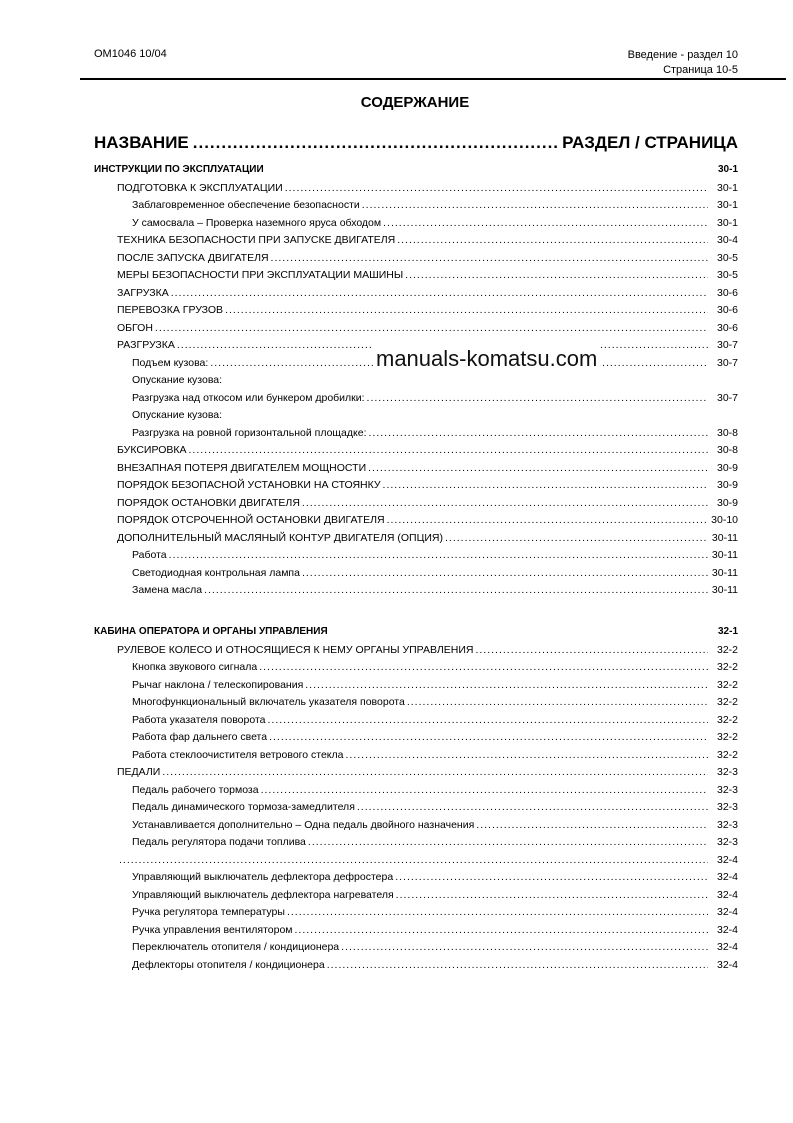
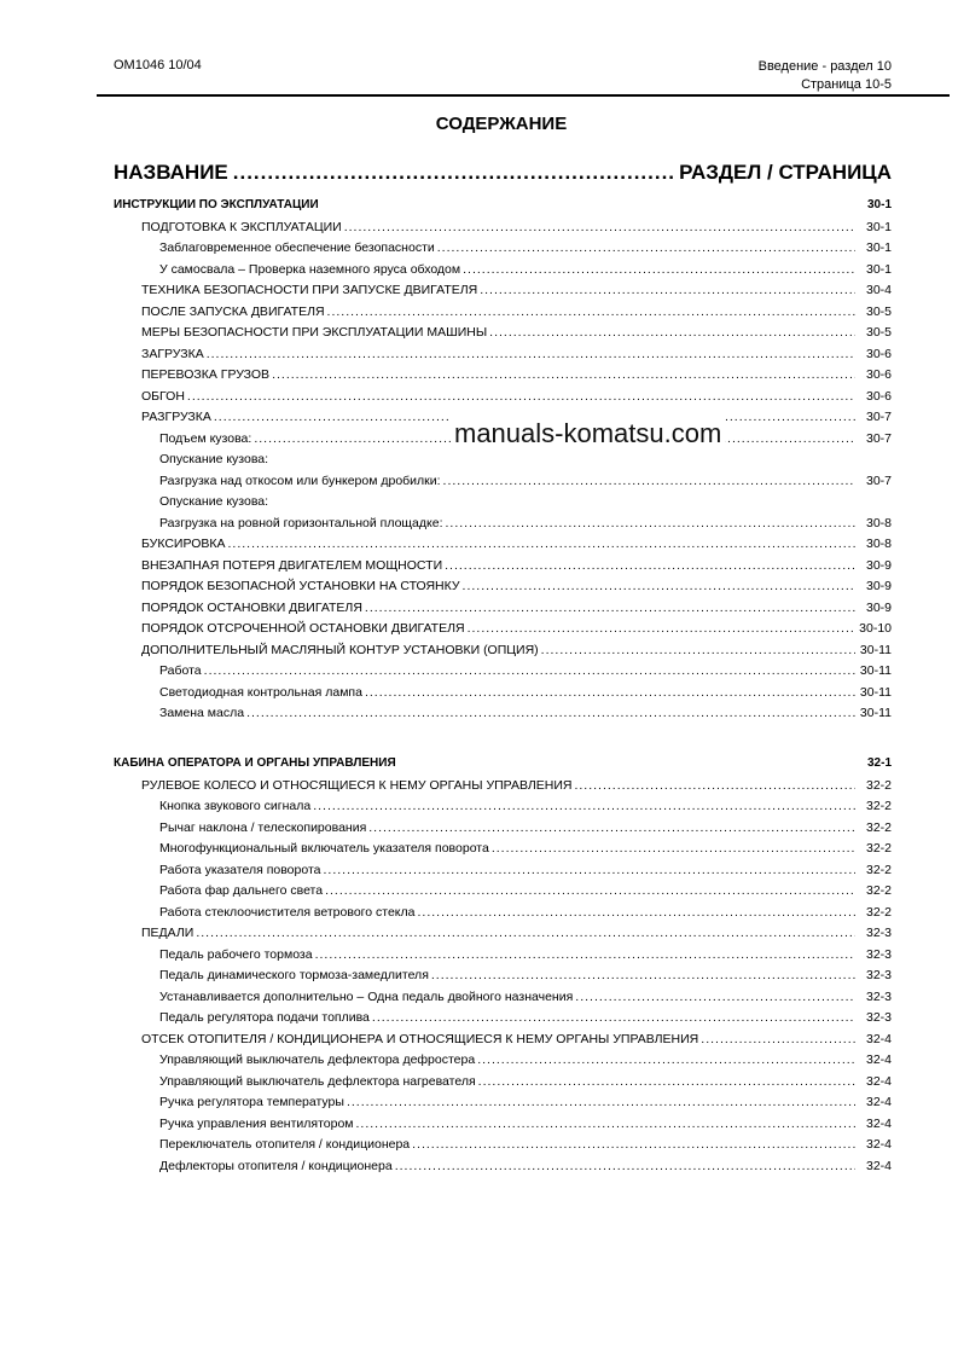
  OM1046 10/04
  Введение - раздел 10
  Страница 10-5
  СОДЕРЖАНИЕ
  НАЗВАНИЕ
  РАЗДЕЛ / СТРАНИЦА
  ИНСТРУКЦИИ ПО ЭКСПЛУАТАЦИИ
  30-1
  ПОДГОТОВКА К ЭКСПЛУАТАЦИИ
  30-1
  Заблаговременное обеспечение безопасности
  30-1
  У самосвала – Проверка наземного яруса обходом
  30-1
  ТЕХНИКА БЕЗОПАСНОСТИ ПРИ ЗАПУСКЕ ДВИГАТЕЛЯ
  30-4
  ПОСЛЕ ЗАПУСКА ДВИГАТЕЛЯ
  30-5
  МЕРЫ БЕЗОПАСНОСТИ ПРИ ЭКСПЛУАТАЦИИ МАШИНЫ
  30-5
  ЗАГРУЗКА
  30-6
  ПЕРЕВОЗКА ГРУЗОВ
  30-6
  ОБГОН
  30-6
  РАЗГРУЗКА
  30-7
  Подъем кузова:
  30-7
  Опускание кузова:
  Разгрузка над откосом или бункером дробилки:
  30-7
  Опускание кузова:
  Разгрузка на ровной горизонтальной площадке:
  30-8
  БУКСИРОВКА
  30-8
  ВНЕЗАПНАЯ ПОТЕРЯ ДВИГАТЕЛЕМ МОЩНОСТИ
  30-9
  ПОРЯДОК БЕЗОПАСНОЙ УСТАНОВКИ НА СТОЯНКУ
  30-9
  ПОРЯДОК ОСТАНОВКИ ДВИГАТЕЛЯ
  30-9
  ПОРЯДОК ОТСРОЧЕННОЙ ОСТАНОВКИ ДВИГАТЕЛЯ
  30-10
- ДОПОЛНИТЕЛЬНЫЙ МАСЛЯНЫЙ КОНТУР ДВИГАТЕЛЯ (ОПЦИЯ)
+ ДОПОЛНИТЕЛЬНЫЙ МАСЛЯНЫЙ КОНТУР УСТАНОВКИ (ОПЦИЯ)
  30-11
  Работа
  30-11
  Светодиодная контрольная лампа
  30-11
  Замена масла
  30-11
  КАБИНА ОПЕРАТОРА И ОРГАНЫ УПРАВЛЕНИЯ
  32-1
  РУЛЕВОЕ КОЛЕСО И ОТНОСЯЩИЕСЯ К НЕМУ ОРГАНЫ УПРАВЛЕНИЯ
  32-2
  Кнопка звукового сигнала
  32-2
  Рычаг наклона / телескопирования
  32-2
  Многофункциональный включатель указателя поворота
  32-2
  Работа указателя поворота
  32-2
  Работа фар дальнего света
  32-2
  Работа стеклоочистителя ветрового стекла
  32-2
  ПЕДАЛИ
  32-3
  Педаль рабочего тормоза
  32-3
  Педаль динамического тормоза-замедлителя
  32-3
  Устанавливается дополнительно – Одна педаль двойного назначения
  32-3
  Педаль регулятора подачи топлива
  32-3
+ ОТСЕК ОТОПИТЕЛЯ / КОНДИЦИОНЕРА И ОТНОСЯЩИЕСЯ К НЕМУ ОРГАНЫ УПРАВЛЕНИЯ
  32-4
  Управляющий выключатель дефлектора дефростера
  32-4
  Управляющий выключатель дефлектора нагревателя
  32-4
  Ручка регулятора температуры
  32-4
  Ручка управления вентилятором
  32-4
  Переключатель отопителя / кондиционера
  32-4
  Дефлекторы отопителя / кондиционера
  32-4
  manuals-komatsu.com
